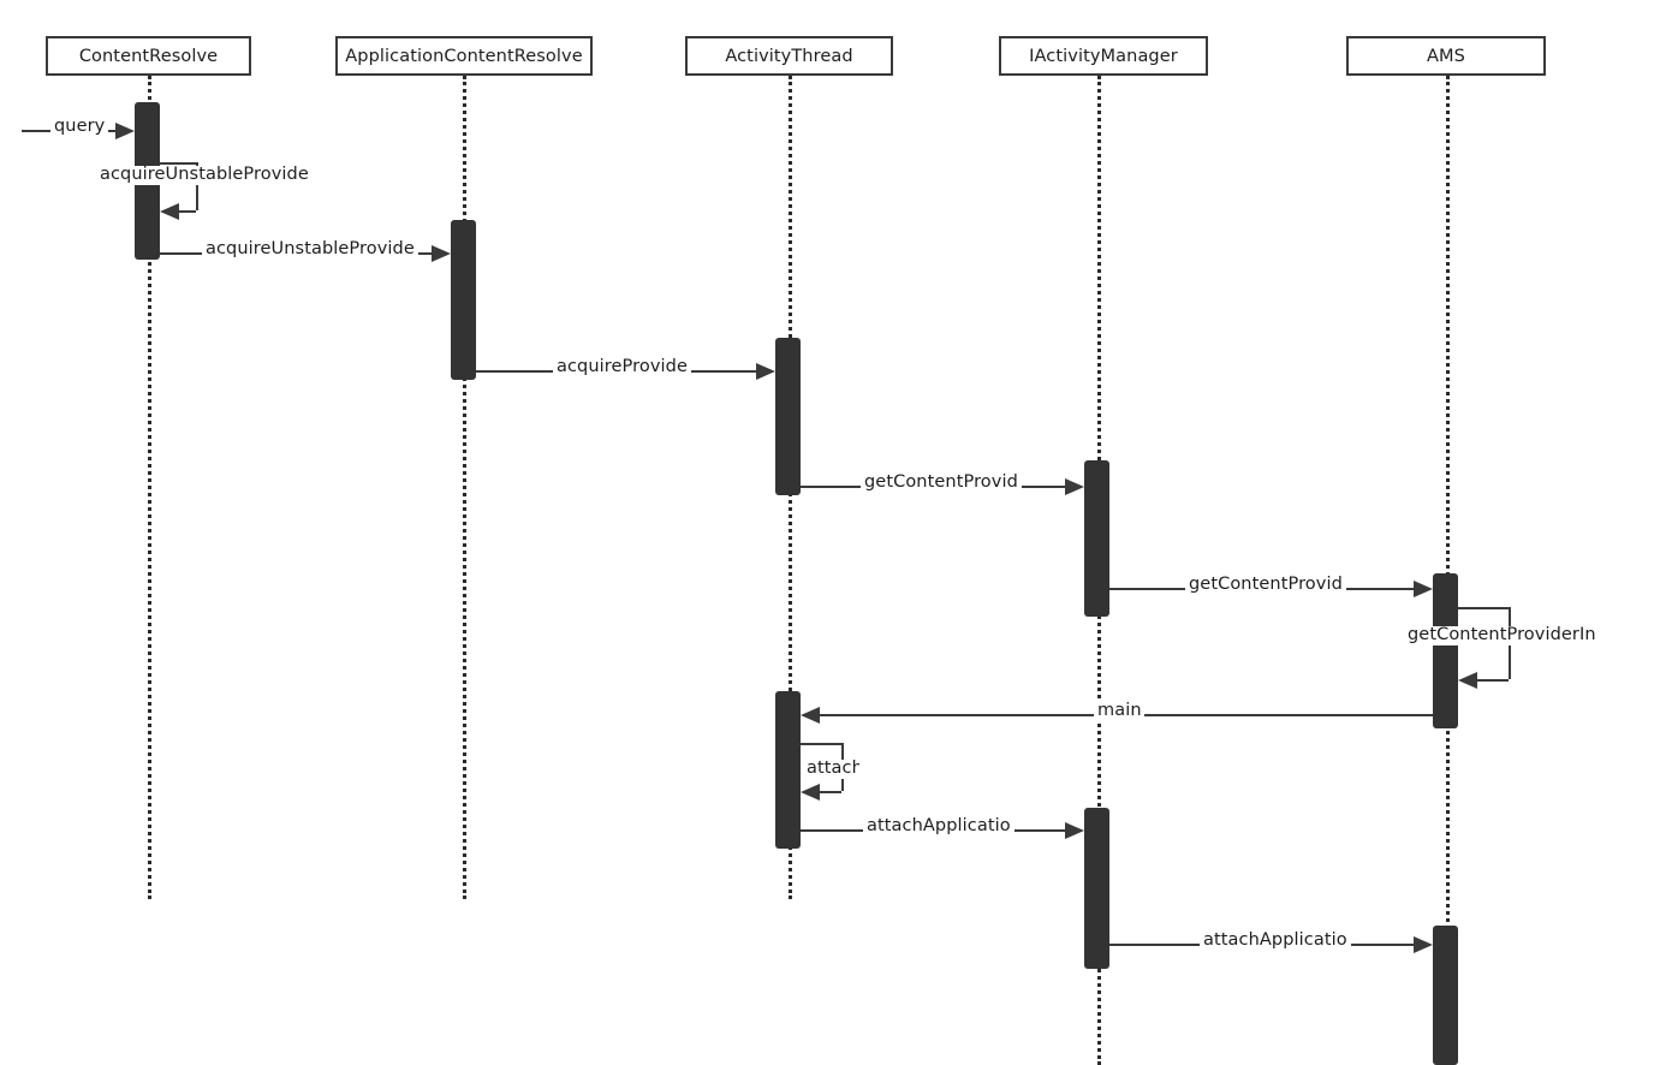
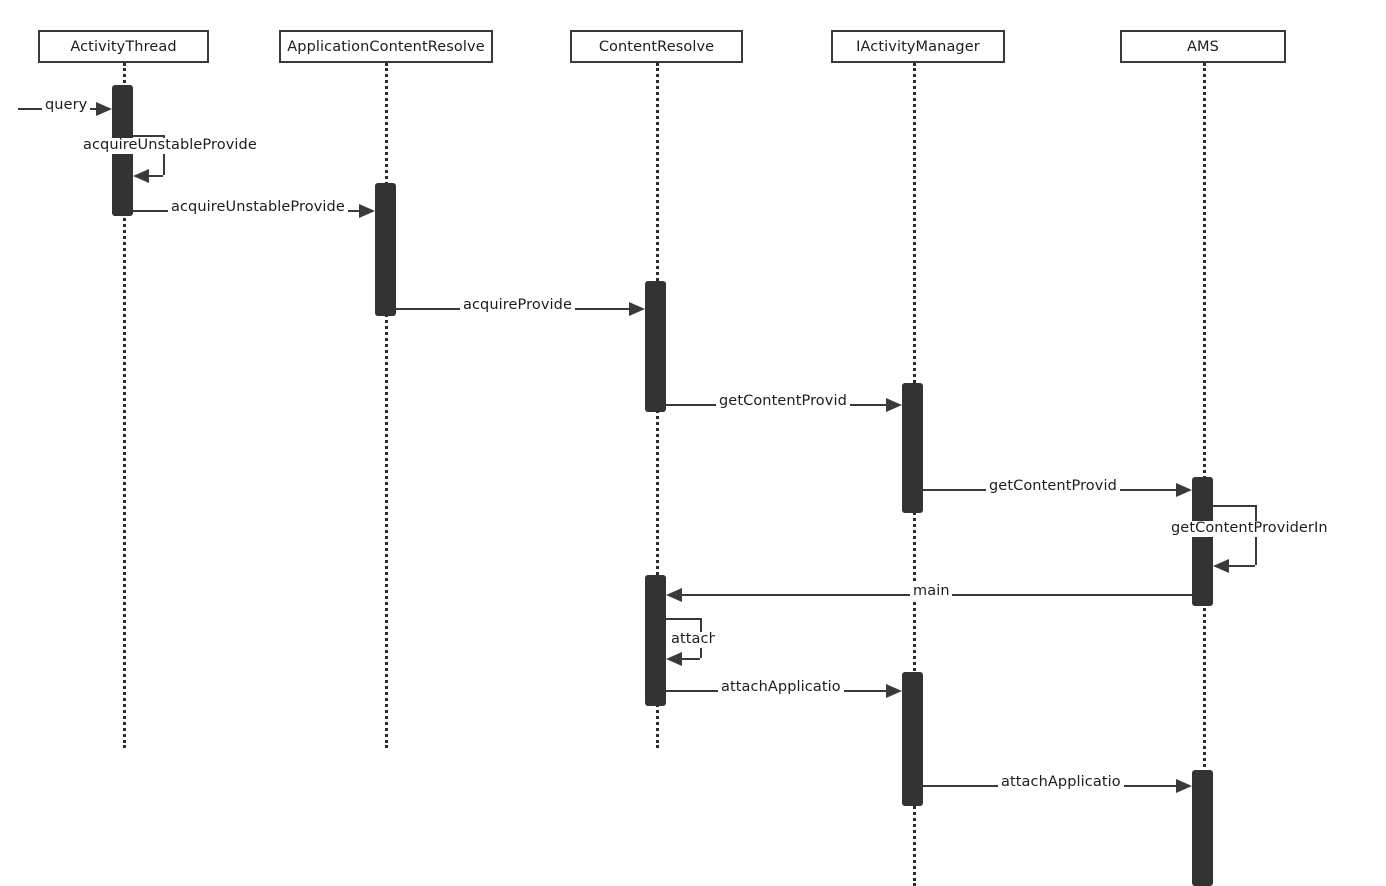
  query
  acquireUnstableProvide
  acquireUnstableProvide
  acquireProvide
  getContentProvid
  getContentProvid
  getContentProviderIn
  main
  attach
  attachApplicatio
  attachApplicatio
- ContentResolve
+ ActivityThread
  ApplicationContentResolve
- ActivityThread
+ ContentResolve
  IActivityManager
  AMS
